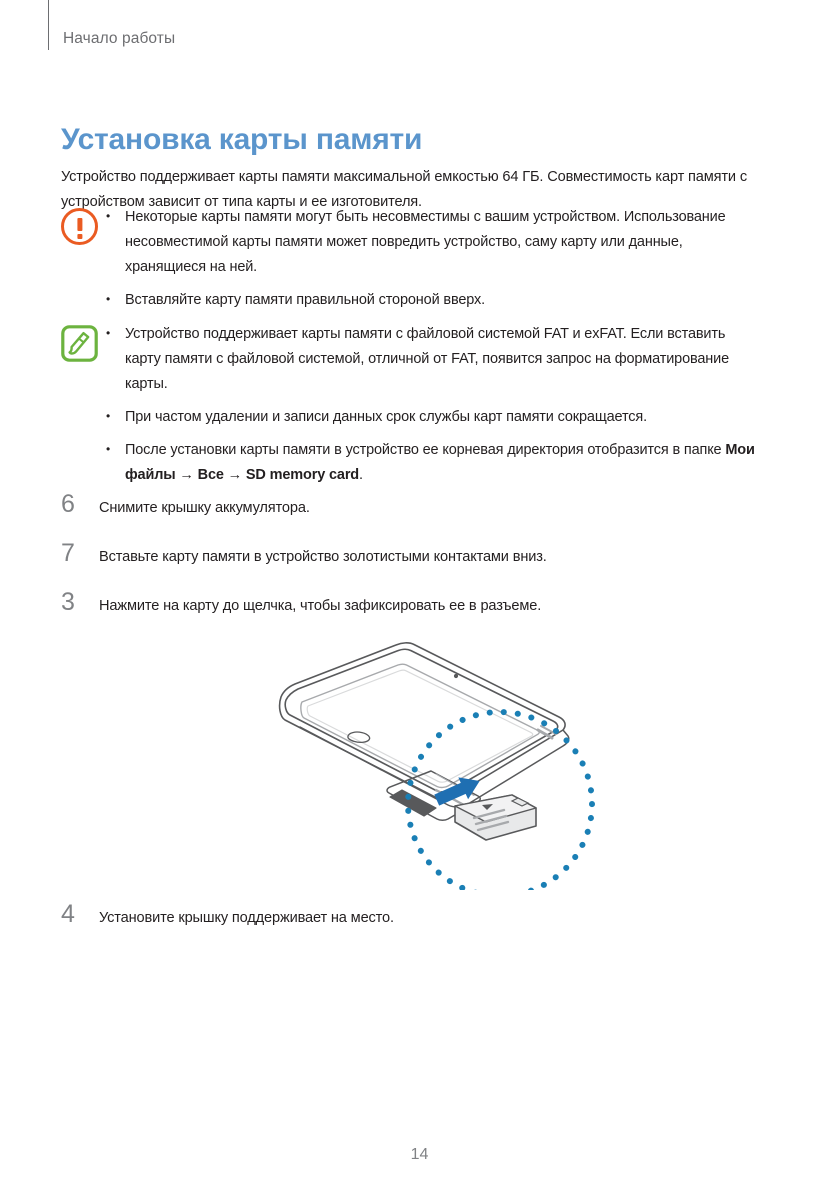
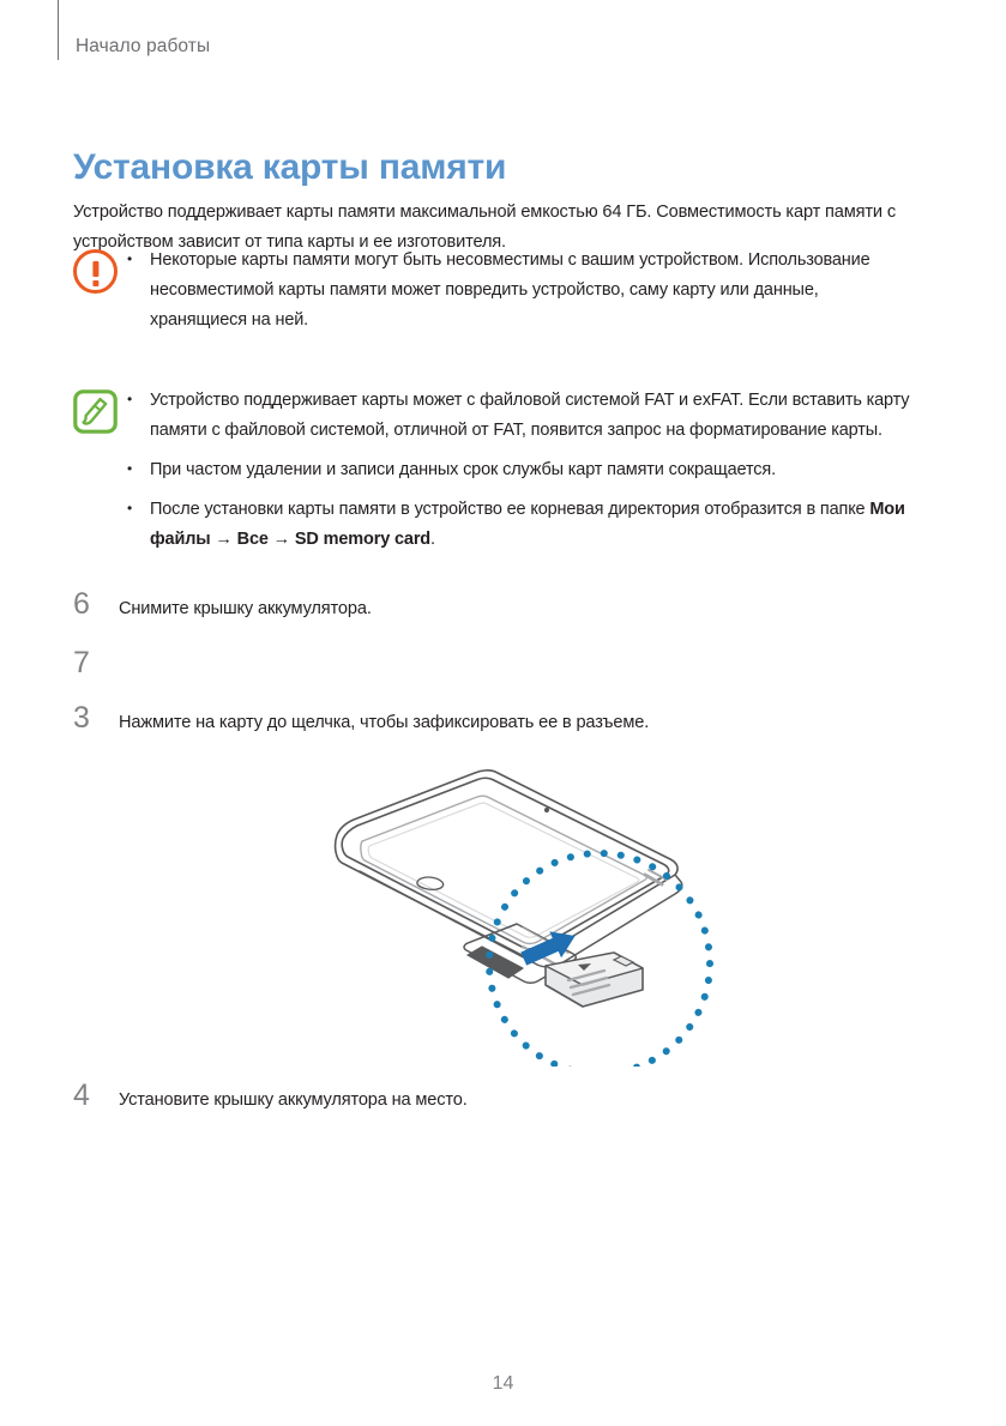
  Начало работы
  Установка карты памяти
  Устройство поддерживает карты памяти максимальной емкостью 64 ГБ. Совместимость карт памяти с устройством зависит от типа карты и ее изготовителя.
  Некоторые карты памяти могут быть несовместимы с вашим устройством. Использование несовместимой карты памяти может повредить устройство, саму карту или данные, хранящиеся на ней.
- Вставляйте карту памяти правильной стороной вверх.
- Устройство поддерживает карты памяти с файловой системой FAT и exFAT. Если вставить карту памяти с файловой системой, отличной от FAT, появится запрос на форматирование карты.
+ Устройство поддерживает карты может с файловой системой FAT и exFAT. Если вставить карту памяти с файловой системой, отличной от FAT, появится запрос на форматирование карты.
  При частом удалении и записи данных срок службы карт памяти сокращается.
  После установки карты памяти в устройство ее корневая директория отобразится в папке Мои файлы → Все → SD memory card.
  6
  Снимите крышку аккумулятора.
  7
- Вставьте карту памяти в устройство золотистыми контактами вниз.
  3
  Нажмите на карту до щелчка, чтобы зафиксировать ее в разъеме.
  4
- Установите крышку поддерживает на место.
+ Установите крышку аккумулятора на место.
  14
